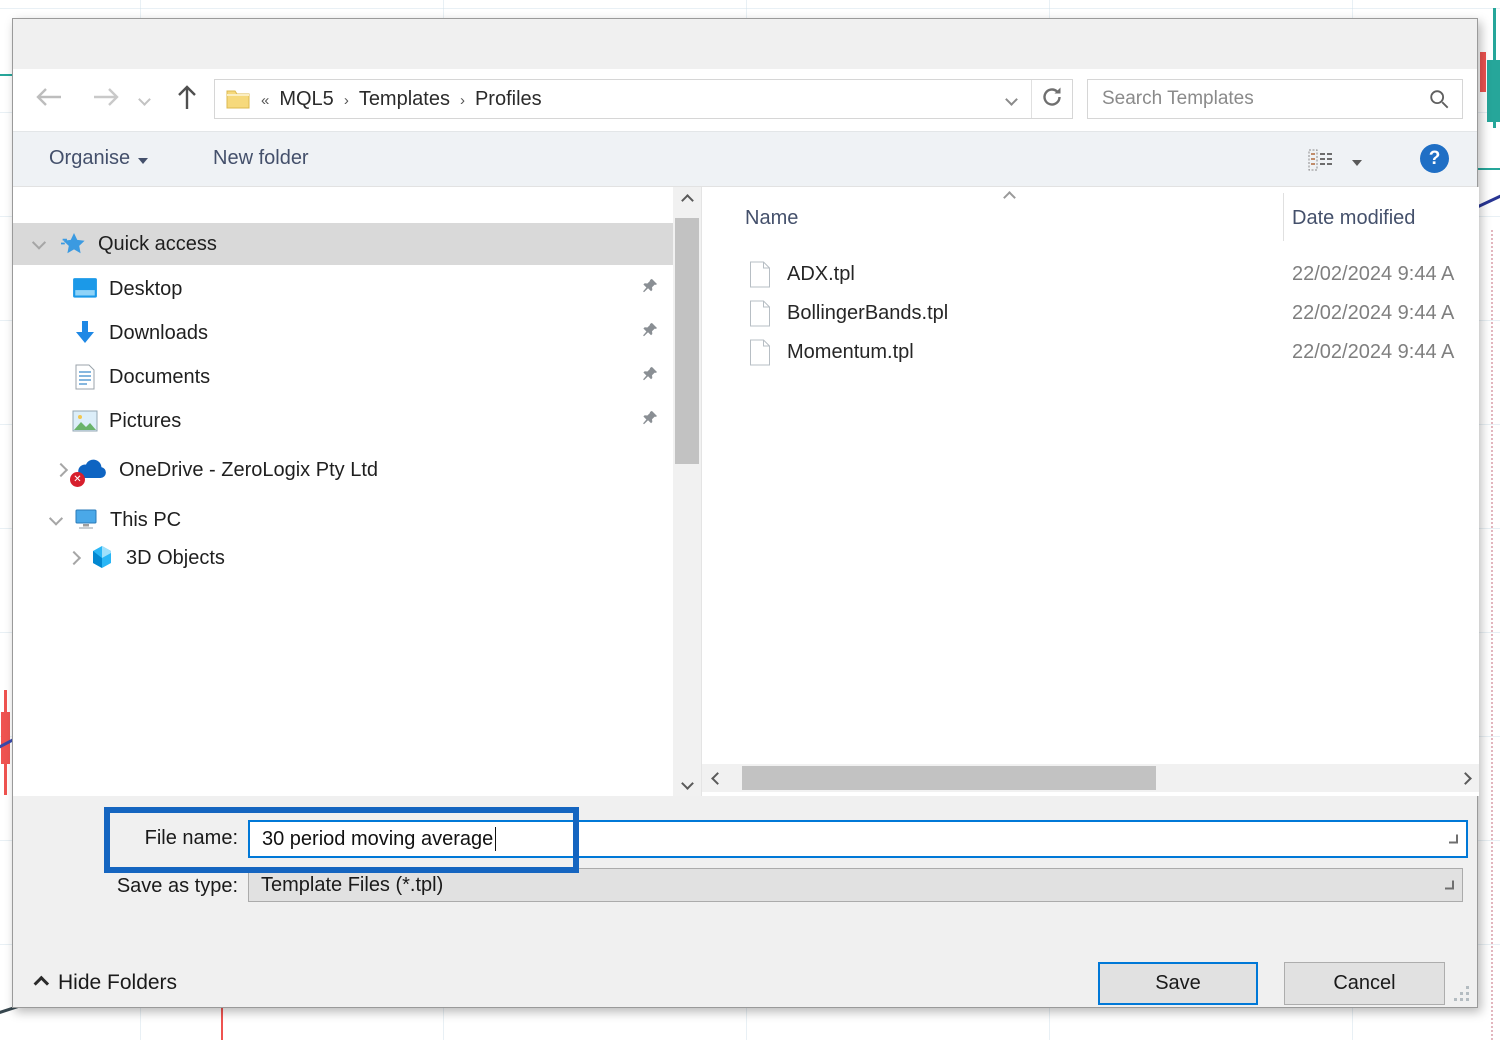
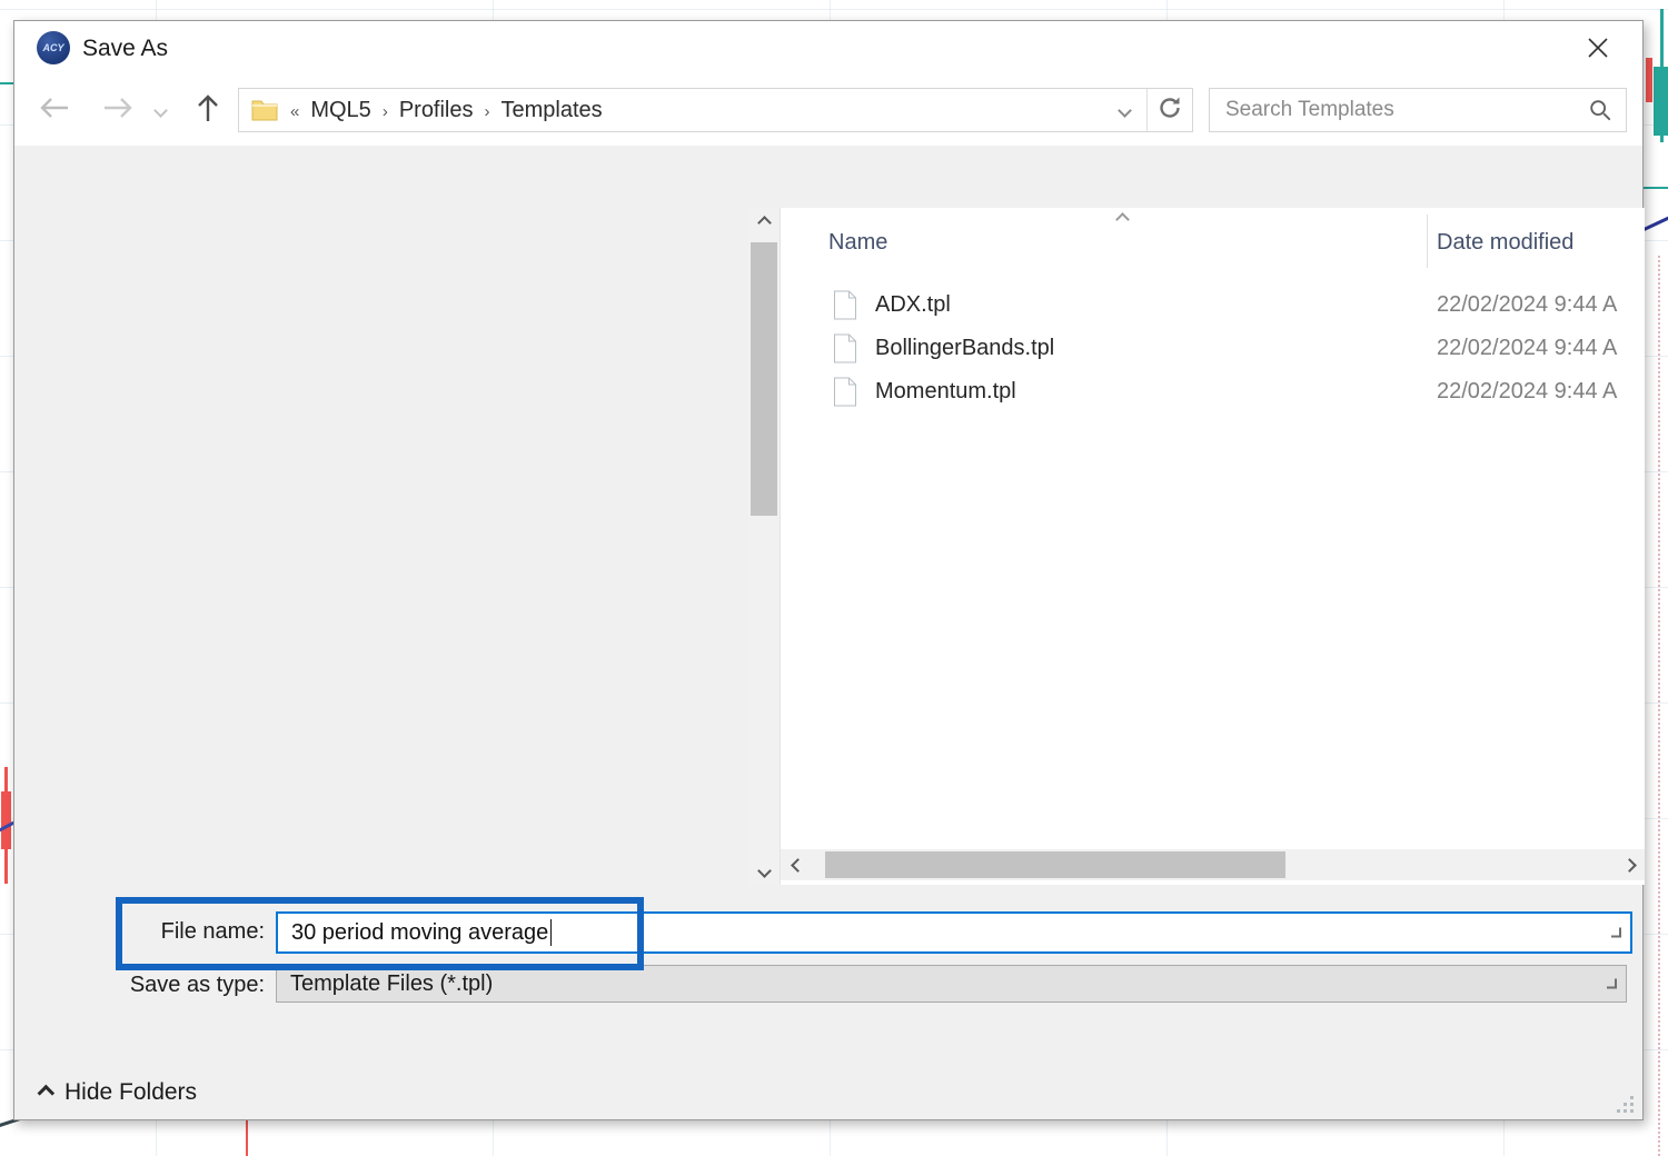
+ ACY
+ Save As
  «
  MQL5
  ›
- Templates
+ Profiles
  ›
- Profiles
+ Templates
  Search Templates
- Organise
- New folder
- ?
- Quick access
- Desktop
- Downloads
- Documents
- Pictures
- ✕
- OneDrive - ZeroLogix Pty Ltd
- This PC
- 3D Objects
  Name
  Date modified
  ADX.tpl
  22/02/2024 9:44 A
  BollingerBands.tpl
  22/02/2024 9:44 A
  Momentum.tpl
  22/02/2024 9:44 A
  File name:
  30 period moving average
  Save as type:
  Template Files (*.tpl)
  Hide Folders
- Save
- Cancel
